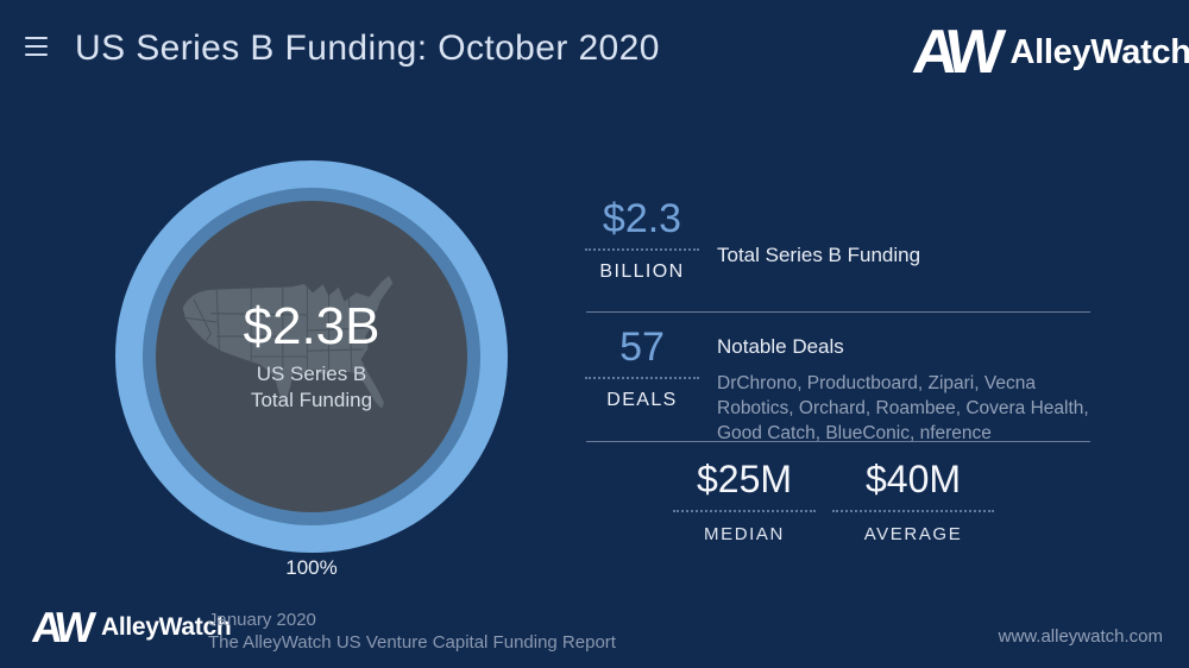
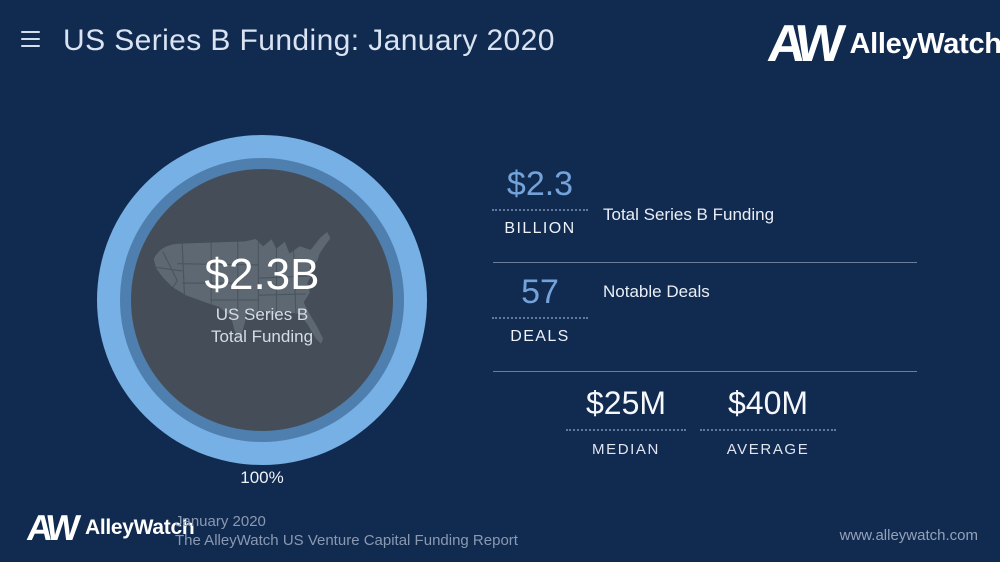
- US Series B Funding: October 2020
+ US Series B Funding: January 2020
  AlleyWatch
  $2.3B
  US Series B
  Total Funding
  100%
  $2.3
  BILLION
  Total Series B Funding
  57
  DEALS
  Notable Deals
- DrChrono, Productboard, Zipari, Vecna Robotics, Orchard, Roambee, Covera Health, Good Catch, BlueConic, nference
  $25M
  MEDIAN
  $40M
  AVERAGE
  AlleyWatch
  January 2020
  The AlleyWatch US Venture Capital Funding Report
  www.alleywatch.com
